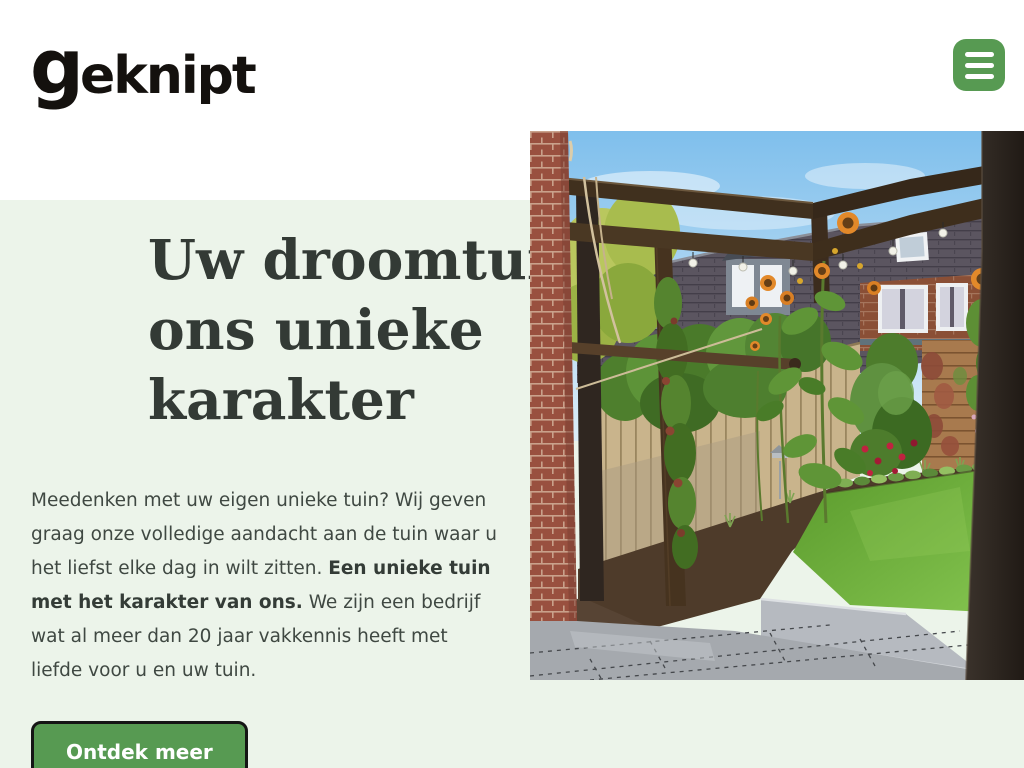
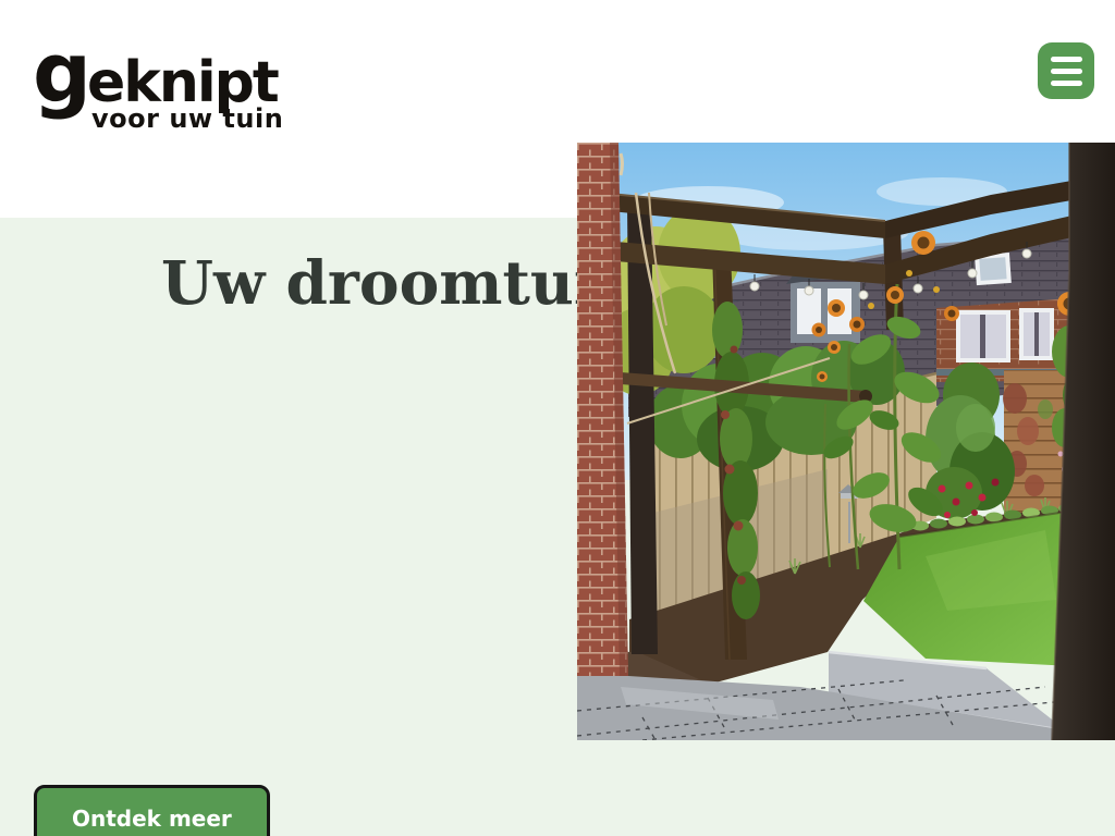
  geknipt
+ voor uw tuin
  Uw droomtu
- ons unieke
- karakter
- Meedenken met uw eigen unieke tuin? Wij geven graag onze volledige aandacht aan de tuin waar u het liefst elke dag in wilt zitten. Een unieke tuin met het karakter van ons. We zijn een bedrijf wat al meer dan 20 jaar vakkennis heeft met liefde voor u en uw tuin.
  Ontdek meer
